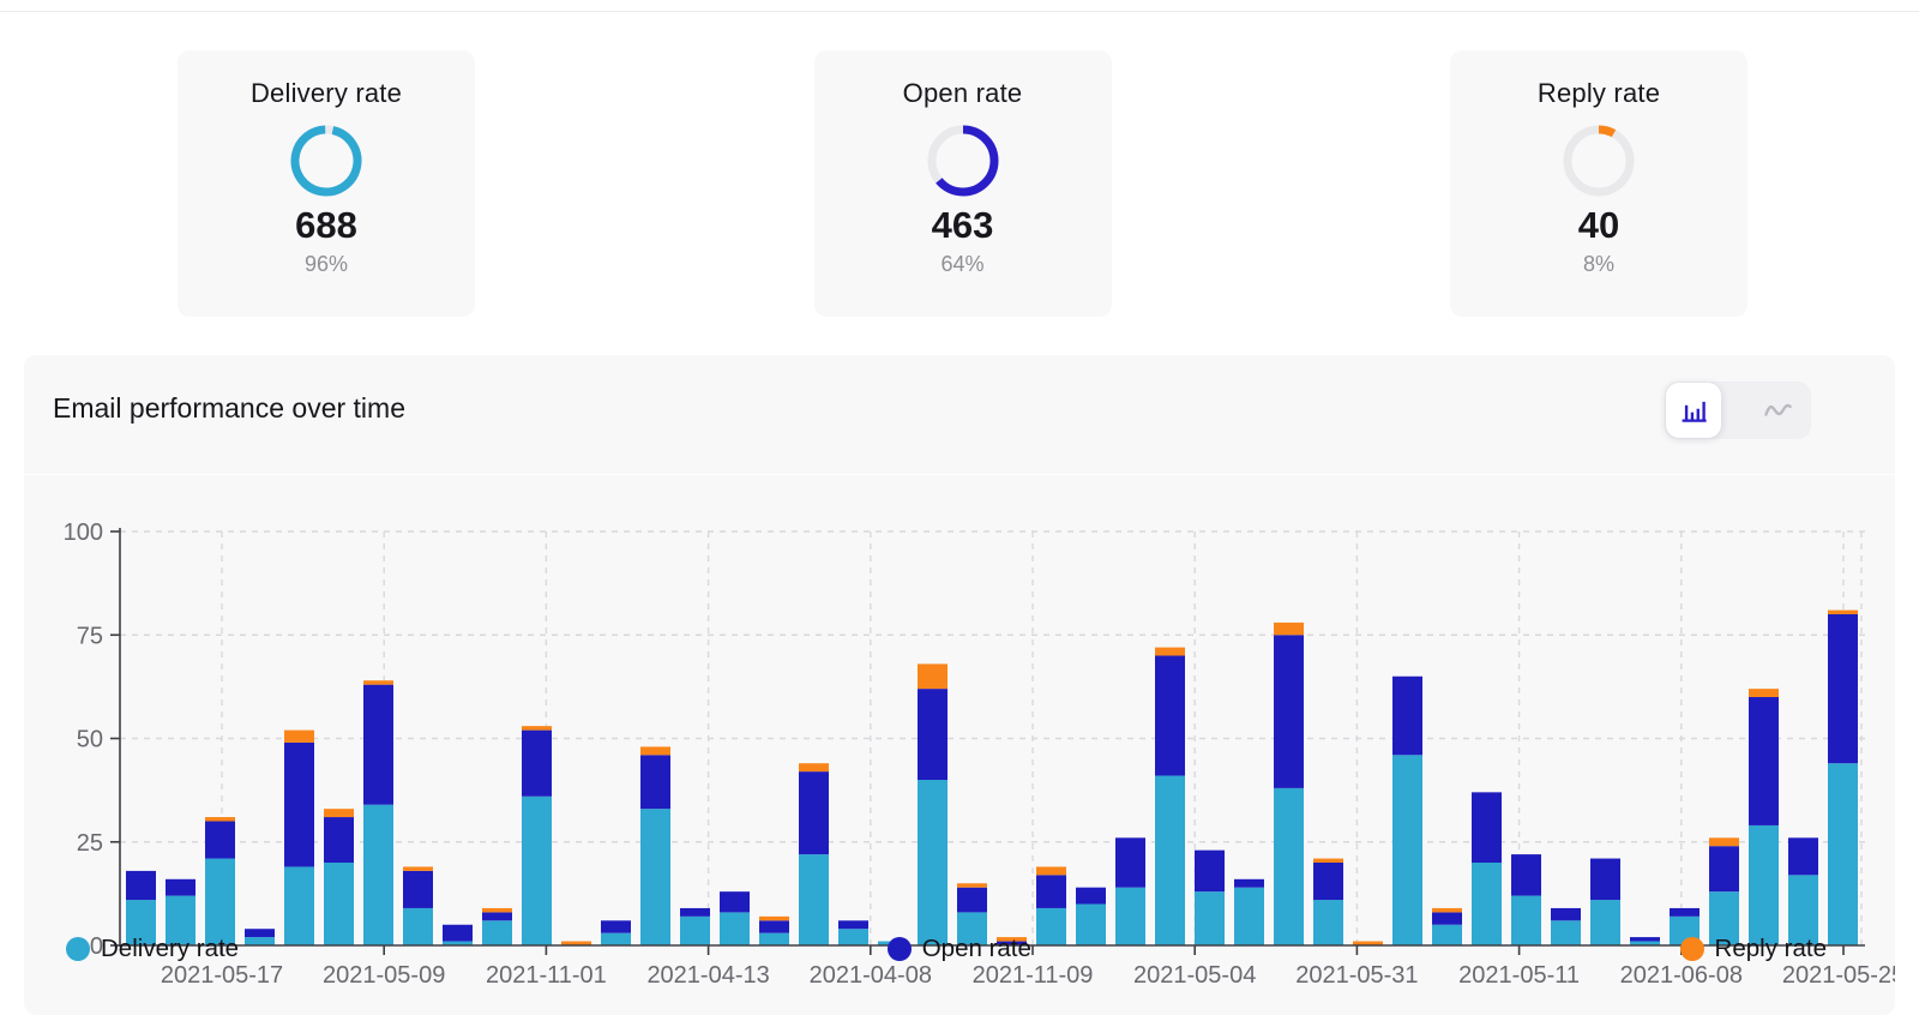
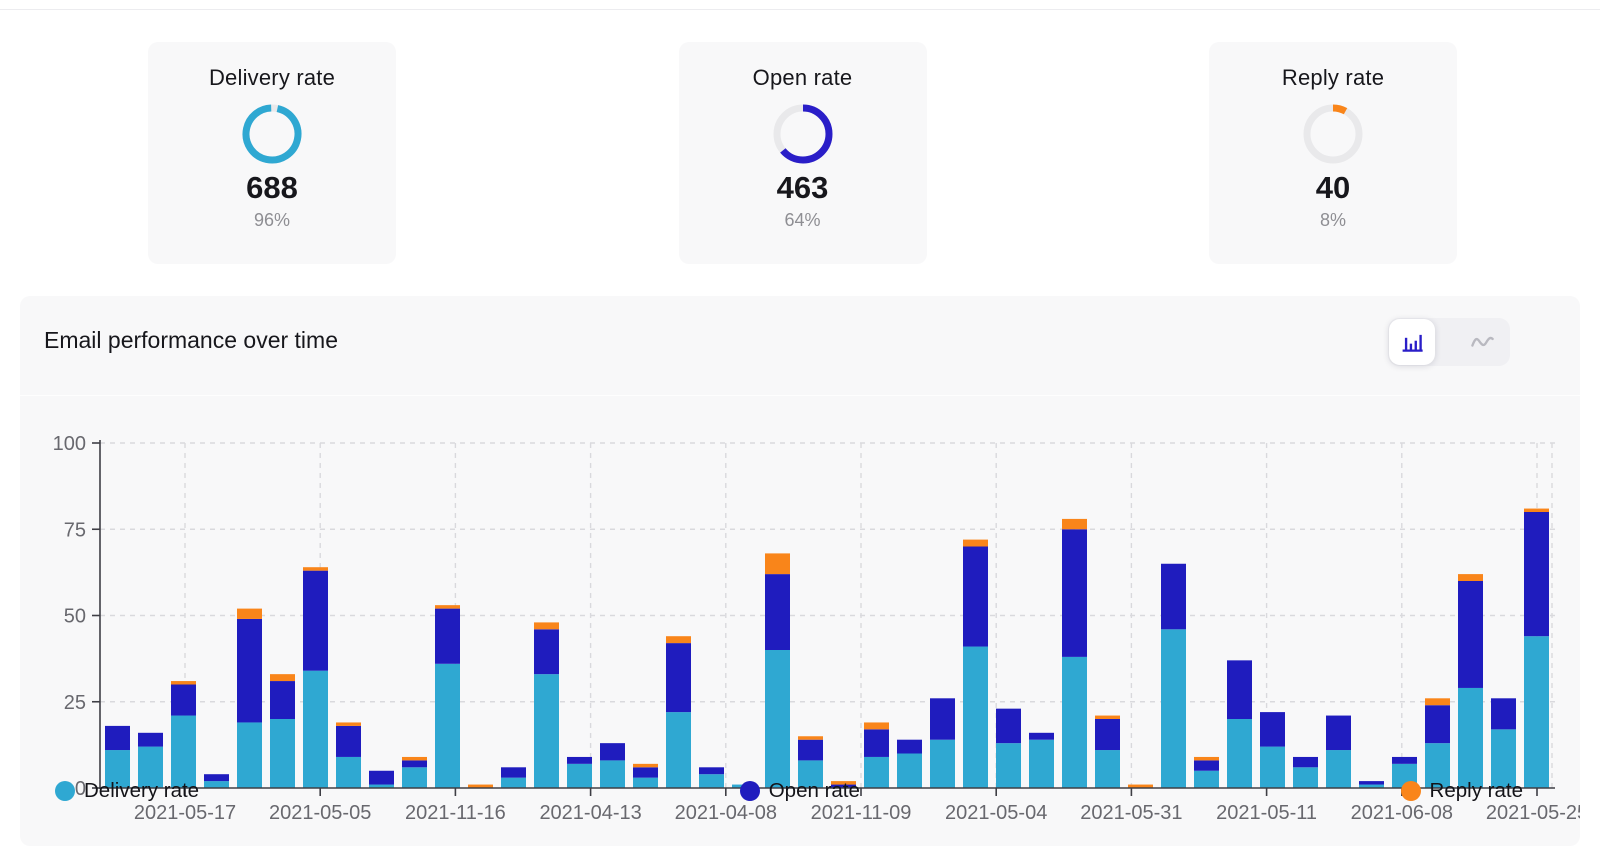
  Delivery rate
  688
  96%
  Open rate
  463
  64%
  Reply rate
  40
  8%
  Email performance over time
  0
  25
  50
  75
  100
  2021-05-17
- 2021-05-09
+ 2021-05-05
- 2021-11-01
+ 2021-11-16
  2021-04-13
  2021-04-08
  2021-11-09
  2021-05-04
  2021-05-31
  2021-05-11
  2021-06-08
  2021-05-2
  Delivery rate
  Open rate
  Reply rate
